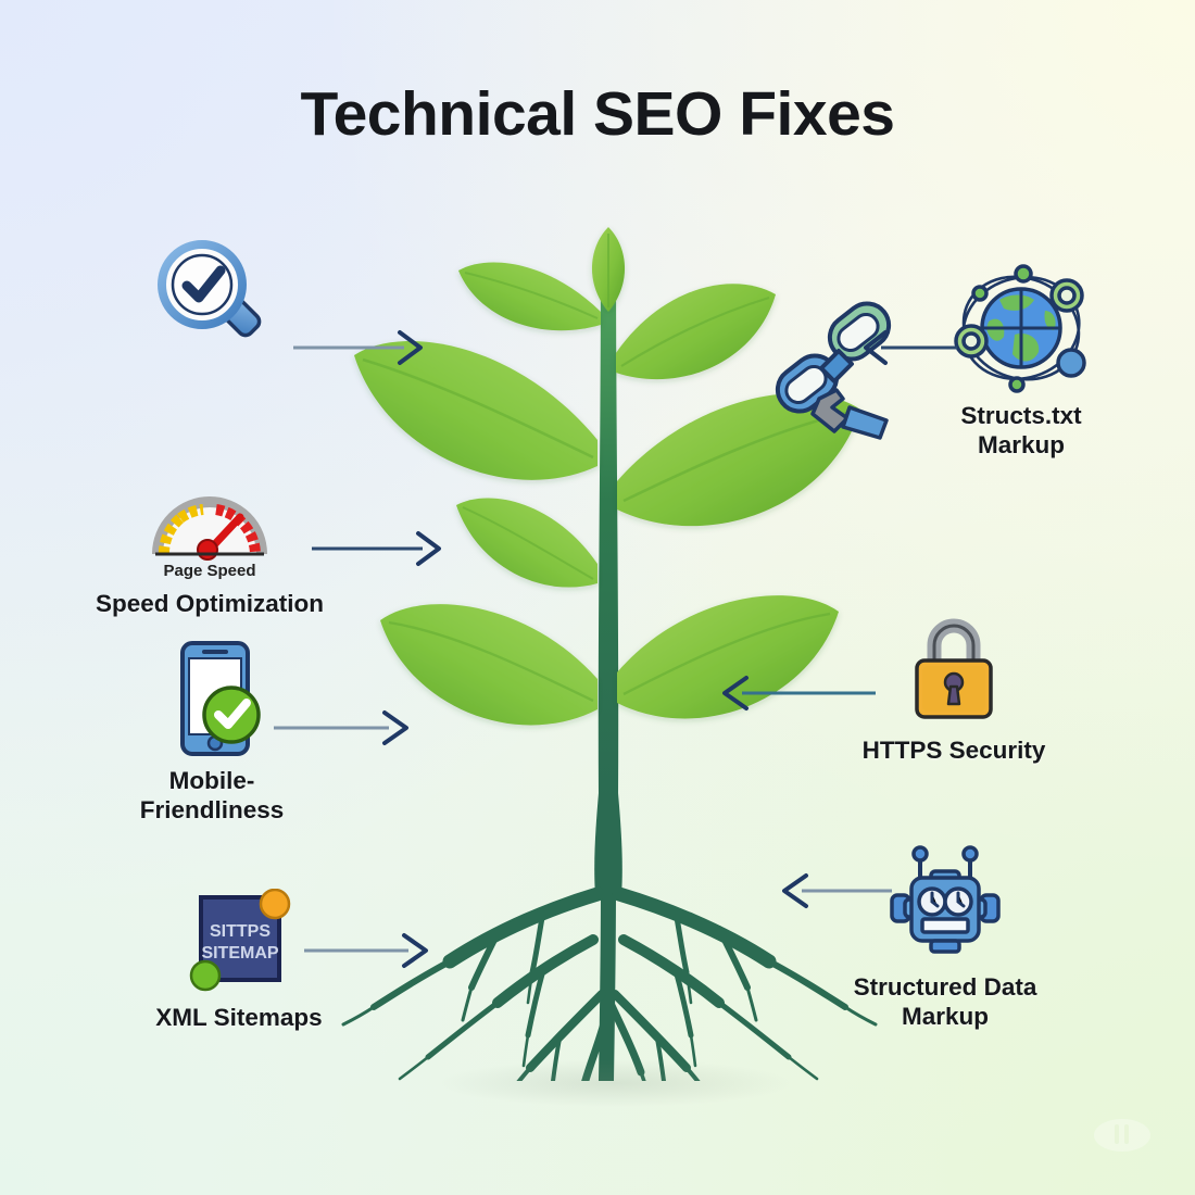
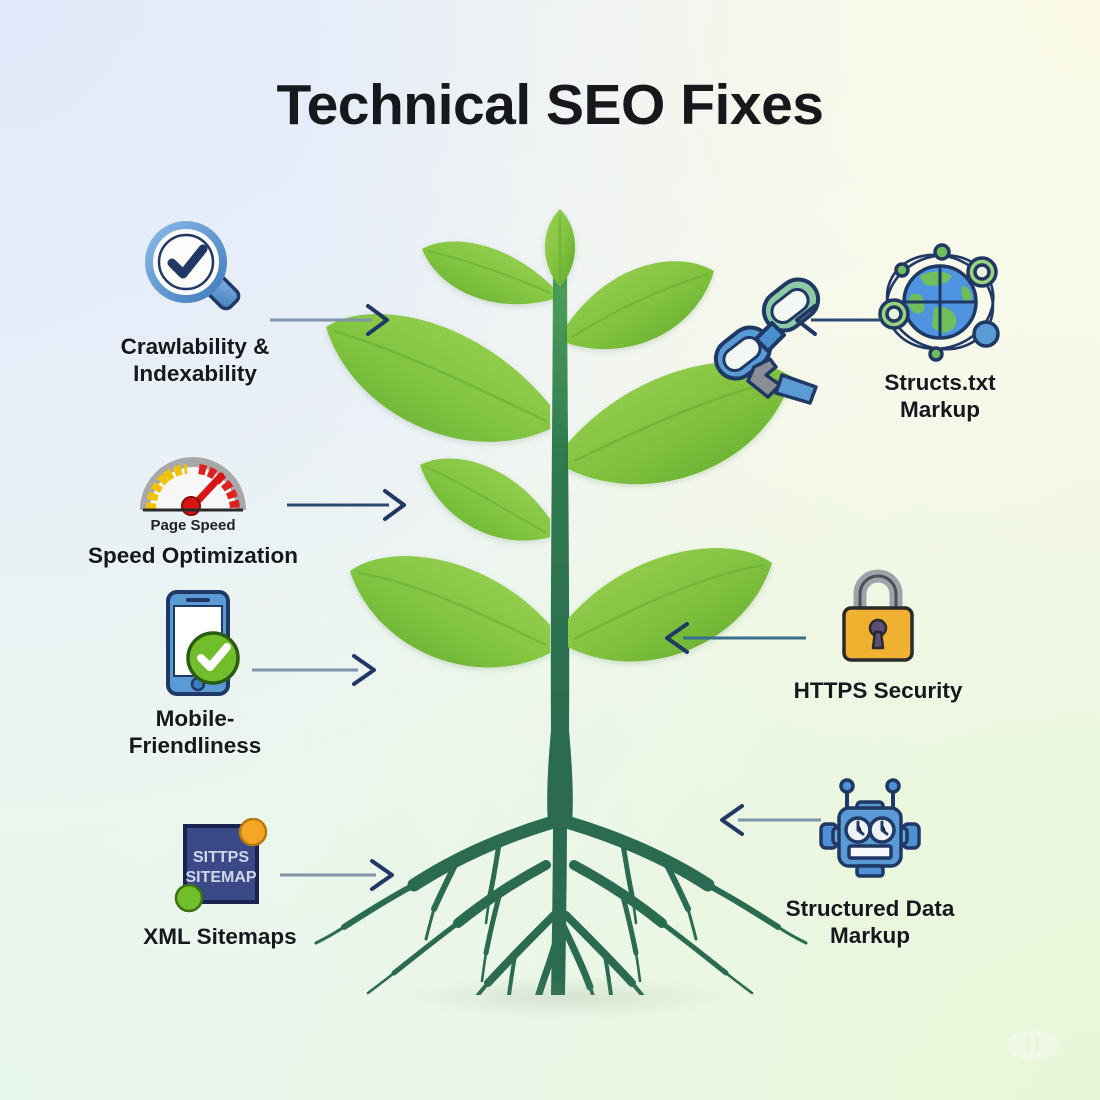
  Technical SEO Fixes
+ Crawlability &
+ Indexability
  Page Speed
  Speed Optimization
  Mobile-
  Friendliness
  SITTPS
  SITEMAP
  XML Sitemaps
  Structs.txt
  Markup
  HTTPS Security
  Structured Data
  Markup
